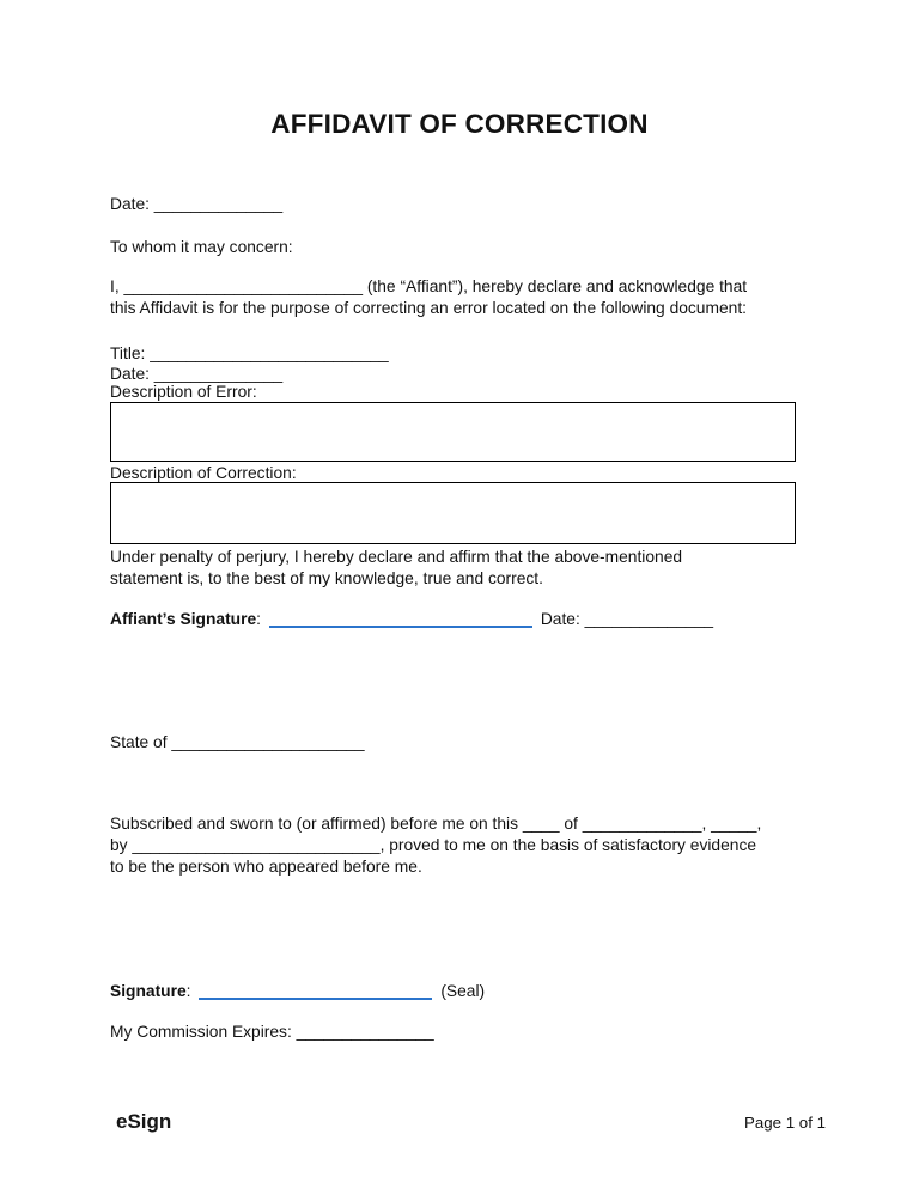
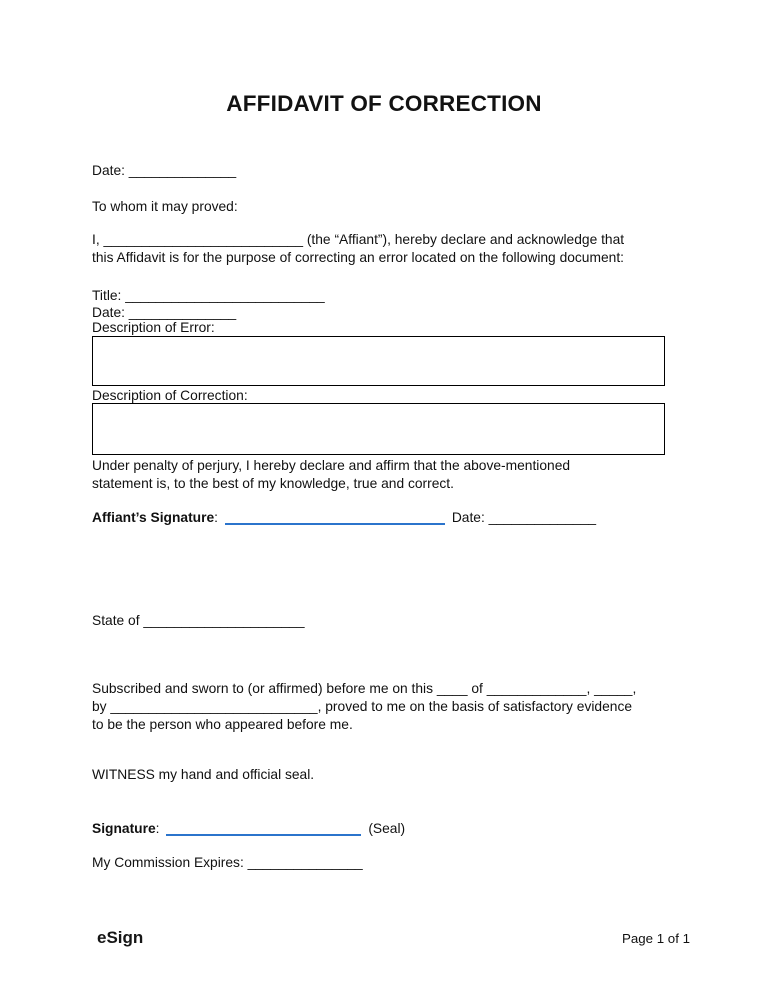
  AFFIDAVIT OF CORRECTION
  Date: ______________
- To whom it may concern:
+ To whom it may proved:
  I, __________________________ (the “Affiant”), hereby declare and acknowledge that
  this Affidavit is for the purpose of correcting an error located on the following document:
  Title: __________________________
  Date: ______________
  Description of Error:
  Description of Correction:
  Under penalty of perjury, I hereby declare and affirm that the above-mentioned
  statement is, to the best of my knowledge, true and correct.
  Affiant’s Signature: Date: ______________
  State of _____________________
  Subscribed and sworn to (or affirmed) before me on this ____ of _____________, _____,
  by ___________________________, proved to me on the basis of satisfactory evidence
  to be the person who appeared before me.
+ WITNESS my hand and official seal.
  Signature: (Seal)
  My Commission Expires: _______________
  eSign
  Page 1 of 1
